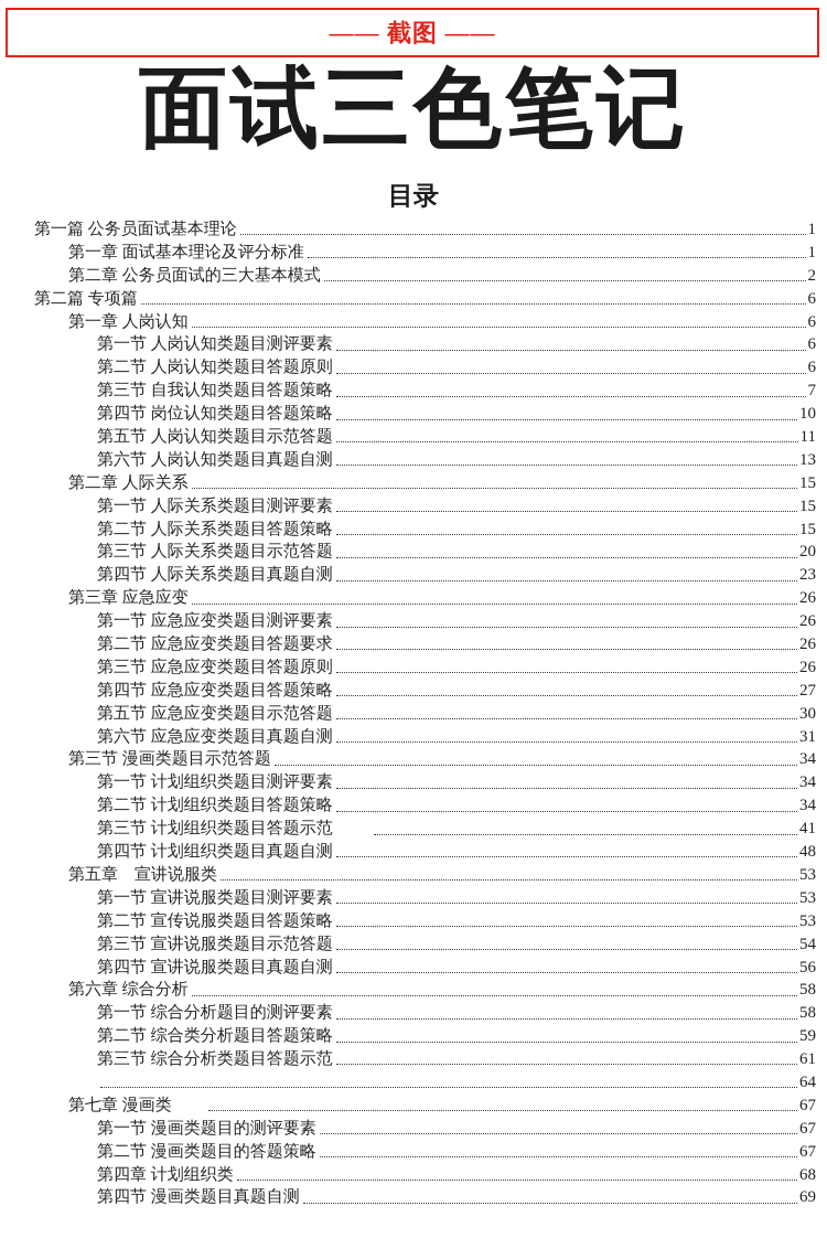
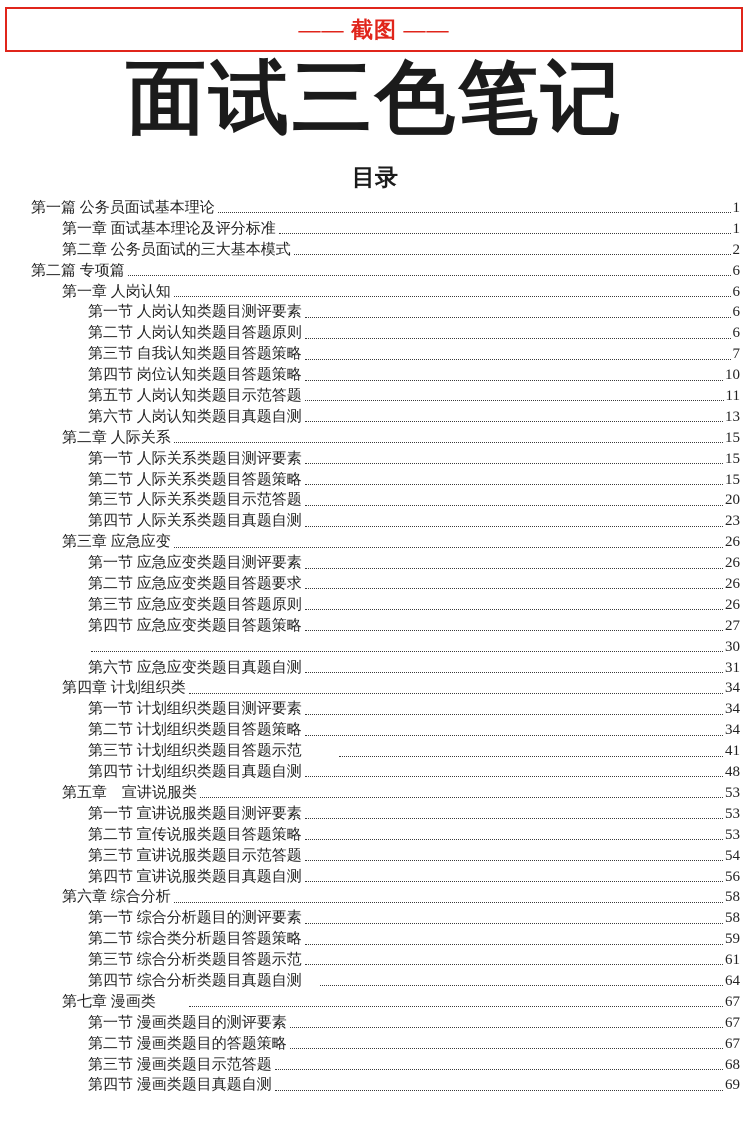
  —— 截图 ——
  面试三色笔记
  目录
  第一篇 公务员面试基本理论
  1
  第一章 面试基本理论及评分标准
  1
  第二章 公务员面试的三大基本模式
  2
  第二篇 专项篇
  6
  第一章 人岗认知
  6
  第一节 人岗认知类题目测评要素
  6
  第二节 人岗认知类题目答题原则
  6
  第三节 自我认知类题目答题策略
  7
  第四节 岗位认知类题目答题策略
  10
  第五节 人岗认知类题目示范答题
  11
  第六节 人岗认知类题目真题自测
  13
  第二章 人际关系
  15
  第一节 人际关系类题目测评要素
  15
  第二节 人际关系类题目答题策略
  15
  第三节 人际关系类题目示范答题
  20
  第四节 人际关系类题目真题自测
  23
  第三章 应急应变
  26
  第一节 应急应变类题目测评要素
  26
  第二节 应急应变类题目答题要求
  26
  第三节 应急应变类题目答题原则
  26
  第四节 应急应变类题目答题策略
  27
- 第五节 应急应变类题目示范答题
  30
  第六节 应急应变类题目真题自测
  31
- 第三节 漫画类题目示范答题
+ 第四章 计划组织类
  34
  第一节 计划组织类题目测评要素
  34
  第二节 计划组织类题目答题策略
  34
  第三节 计划组织类题目答题示范
  41
  第四节 计划组织类题目真题自测
  48
  第五章 宣讲说服类
  53
  第一节 宣讲说服类题目测评要素
  53
  第二节 宣传说服类题目答题策略
  53
  第三节 宣讲说服类题目示范答题
  54
  第四节 宣讲说服类题目真题自测
  56
  第六章 综合分析
  58
  第一节 综合分析题目的测评要素
  58
  第二节 综合类分析题目答题策略
  59
  第三节 综合分析类题目答题示范
  61
+ 第四节 综合分析类题目真题自测
  64
  第七章 漫画类
  67
  第一节 漫画类题目的测评要素
  67
  第二节 漫画类题目的答题策略
  67
- 第四章 计划组织类
+ 第三节 漫画类题目示范答题
  68
  第四节 漫画类题目真题自测
  69
